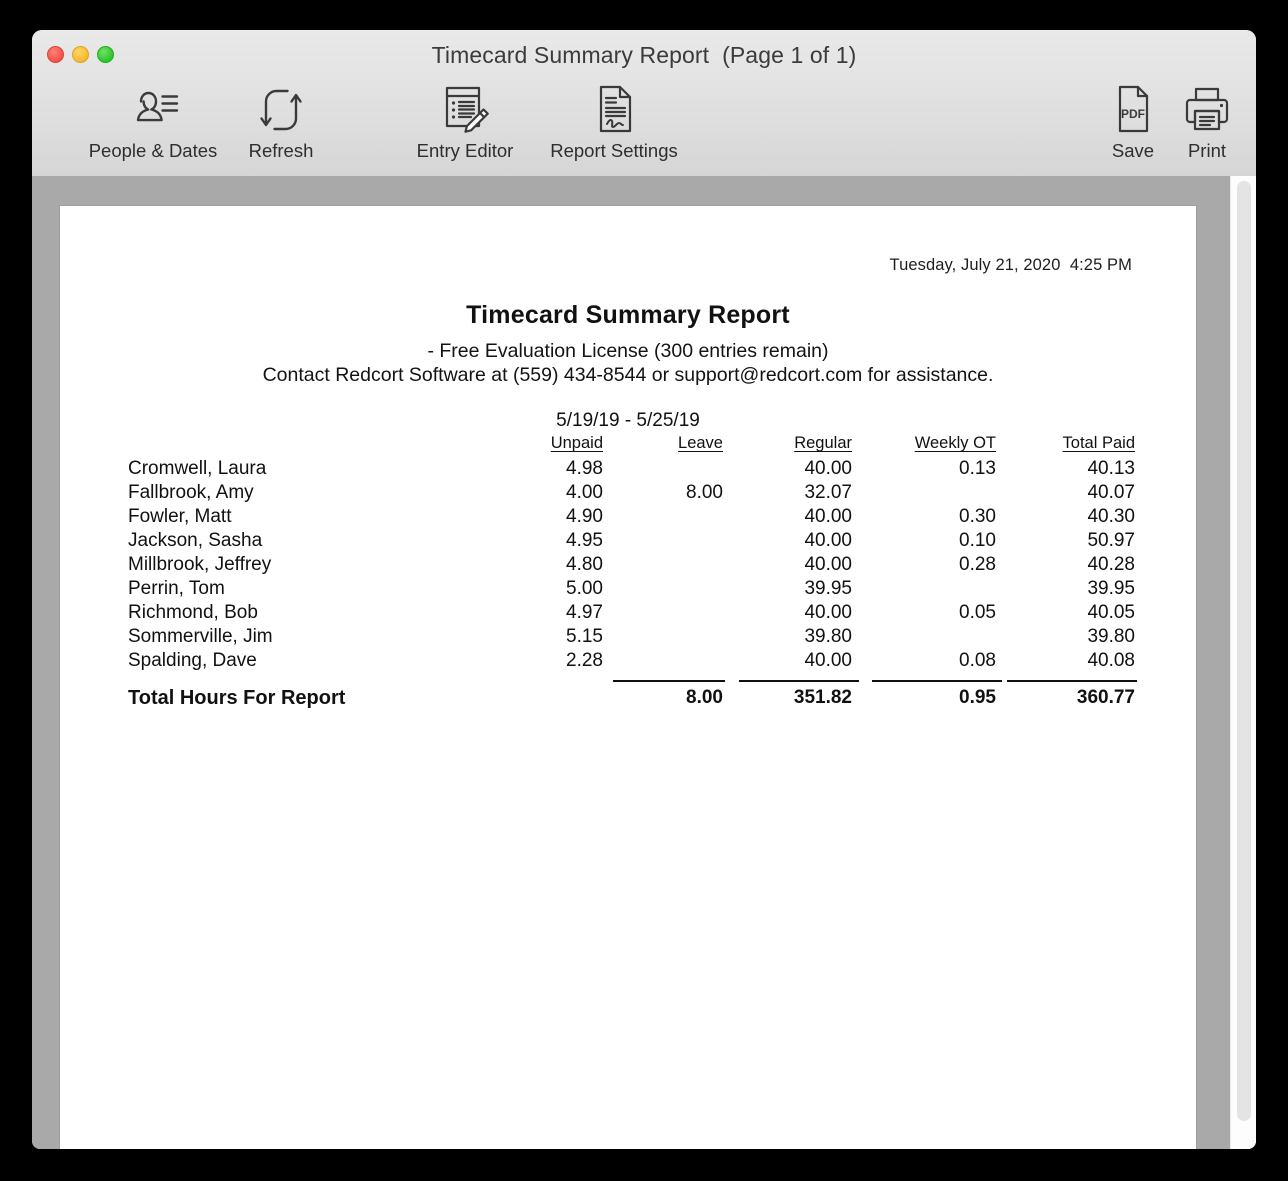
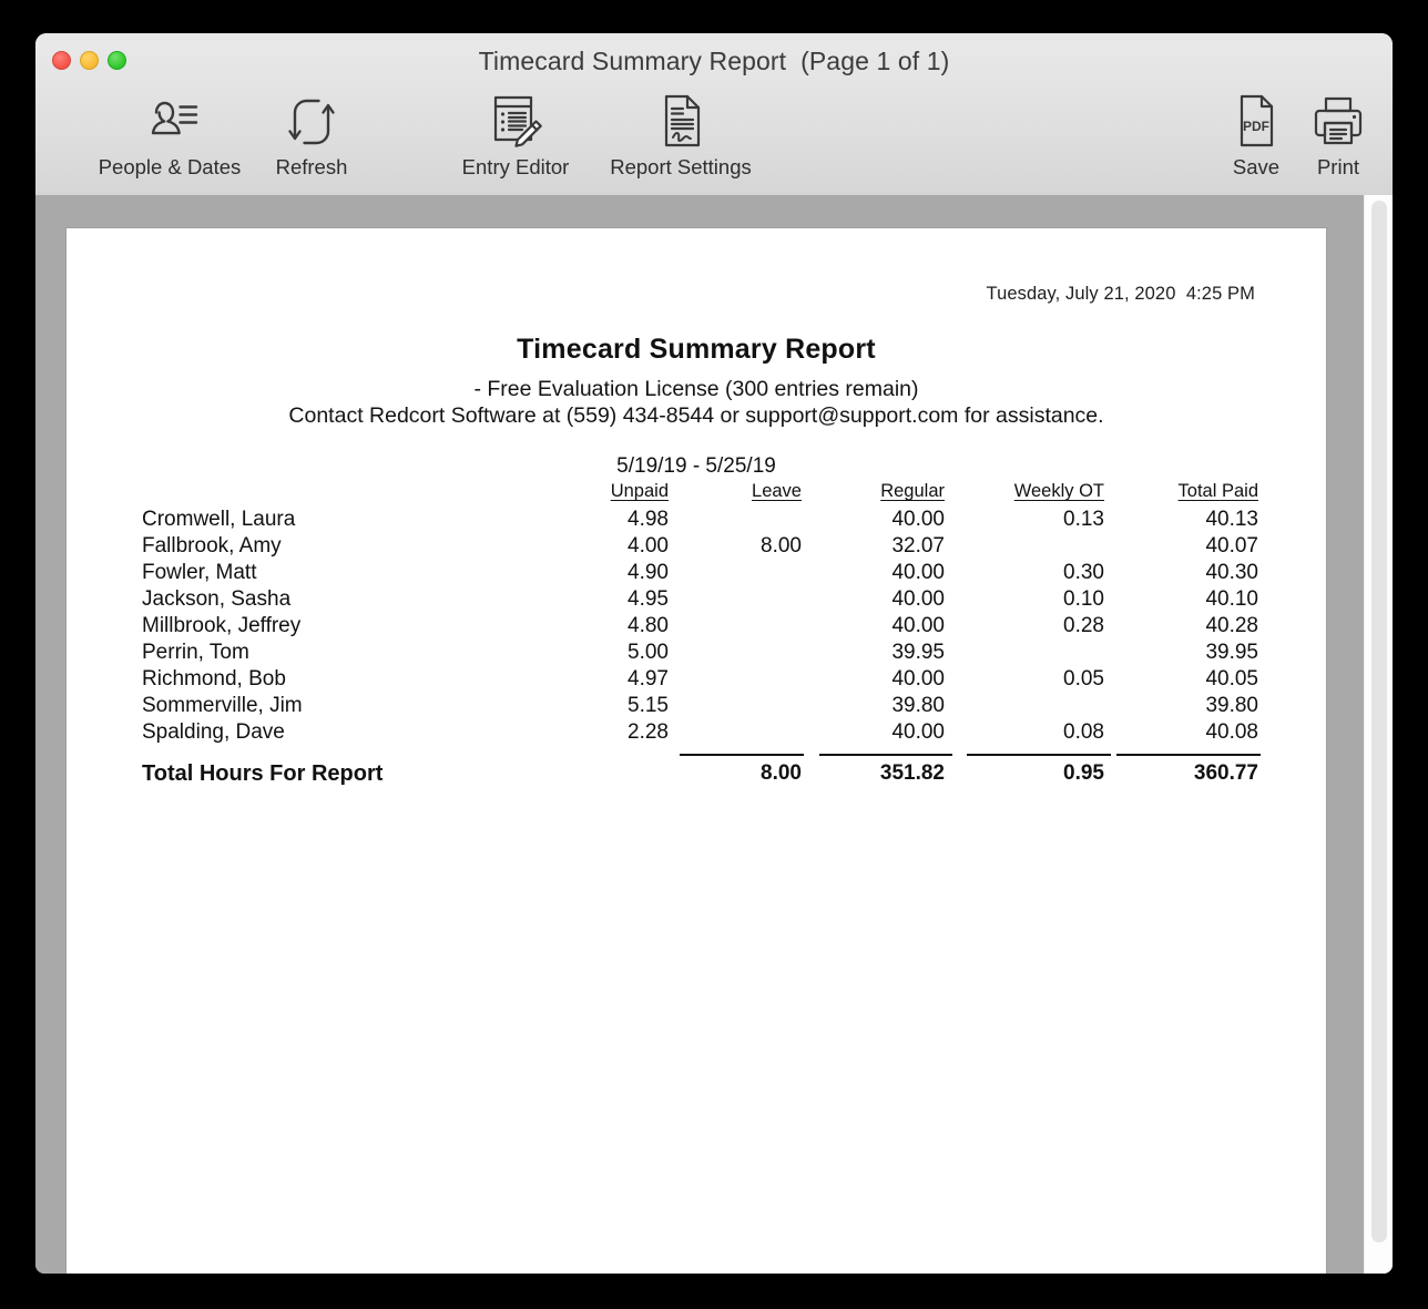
  Timecard Summary Report (Page 1 of 1)
  People & Dates
  Refresh
  Entry Editor
  Report Settings
  PDF
  Save
  Print
  Tuesday, July 21, 2020 4:25 PM
  Timecard Summary Report
  - Free Evaluation License (300 entries remain)
- Contact Redcort Software at (559) 434-8544 or support@redcort.com for assistance.
+ Contact Redcort Software at (559) 434-8544 or support@support.com for assistance.
  5/19/19 - 5/25/19
  Unpaid
  Leave
  Regular
  Weekly OT
  Total Paid
  Cromwell, Laura
  4.98
  40.00
  0.13
  40.13
  Fallbrook, Amy
  4.00
  8.00
  32.07
  40.07
  Fowler, Matt
  4.90
  40.00
  0.30
  40.30
  Jackson, Sasha
  4.95
  40.00
  0.10
- 50.97
+ 40.10
  Millbrook, Jeffrey
  4.80
  40.00
  0.28
  40.28
  Perrin, Tom
  5.00
  39.95
  39.95
  Richmond, Bob
  4.97
  40.00
  0.05
  40.05
  Sommerville, Jim
  5.15
  39.80
  39.80
  Spalding, Dave
  2.28
  40.00
  0.08
  40.08
  Total Hours For Report
  8.00
  351.82
  0.95
  360.77
